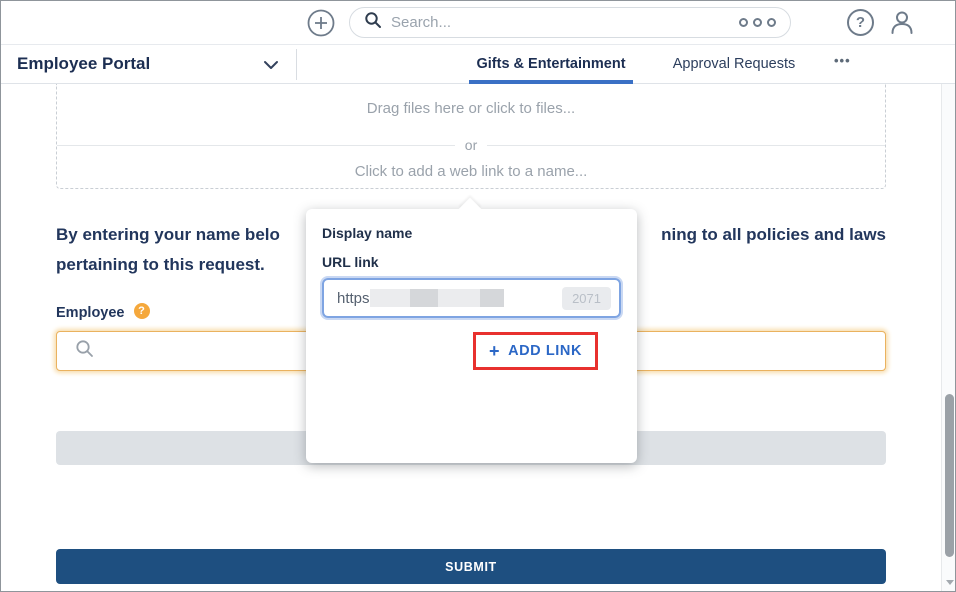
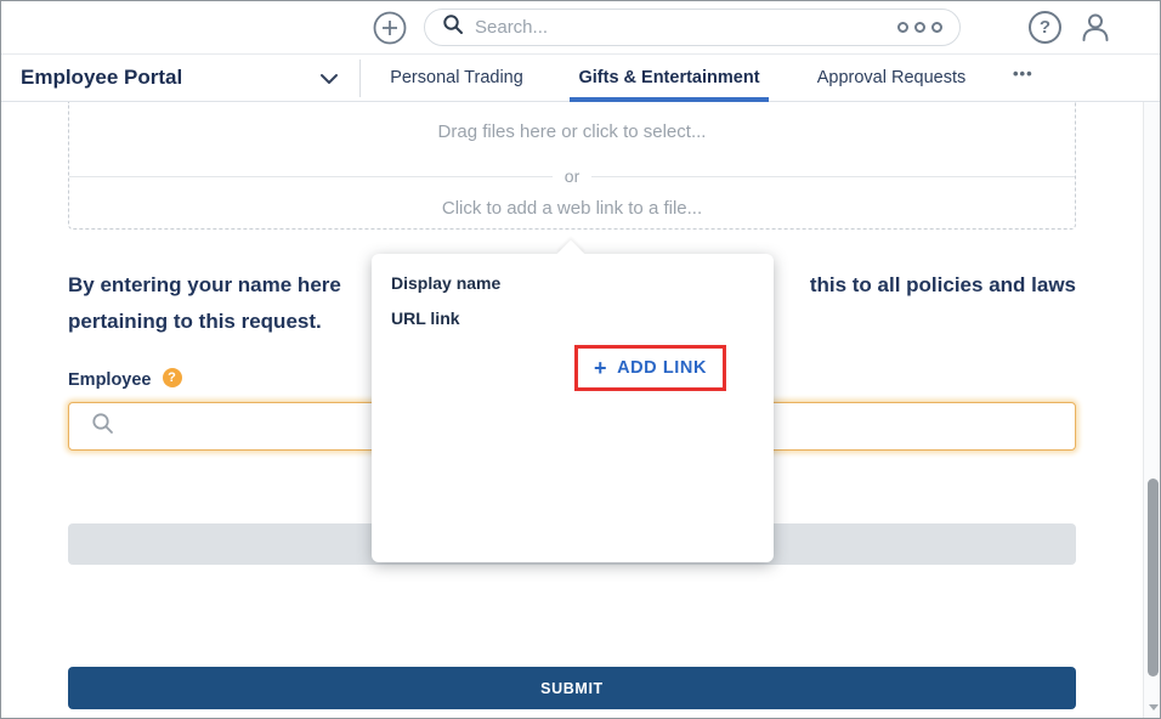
  Search...
  ?
  Employee Portal
+ Personal Trading
  Gifts & Entertainment
  Approval Requests
  •••
- Drag files here or click to files...
+ Drag files here or click to select...
  or
- Click to add a web link to a name...
+ Click to add a web link to a file...
- By entering your name belo
+ By entering your name here
- ning to all policies and laws
+ this to all policies and laws
  pertaining to this request.
  Employee
  ?
  SUBMIT
  Display name
  URL link
- https
- 2071
  +
  ADD LINK
